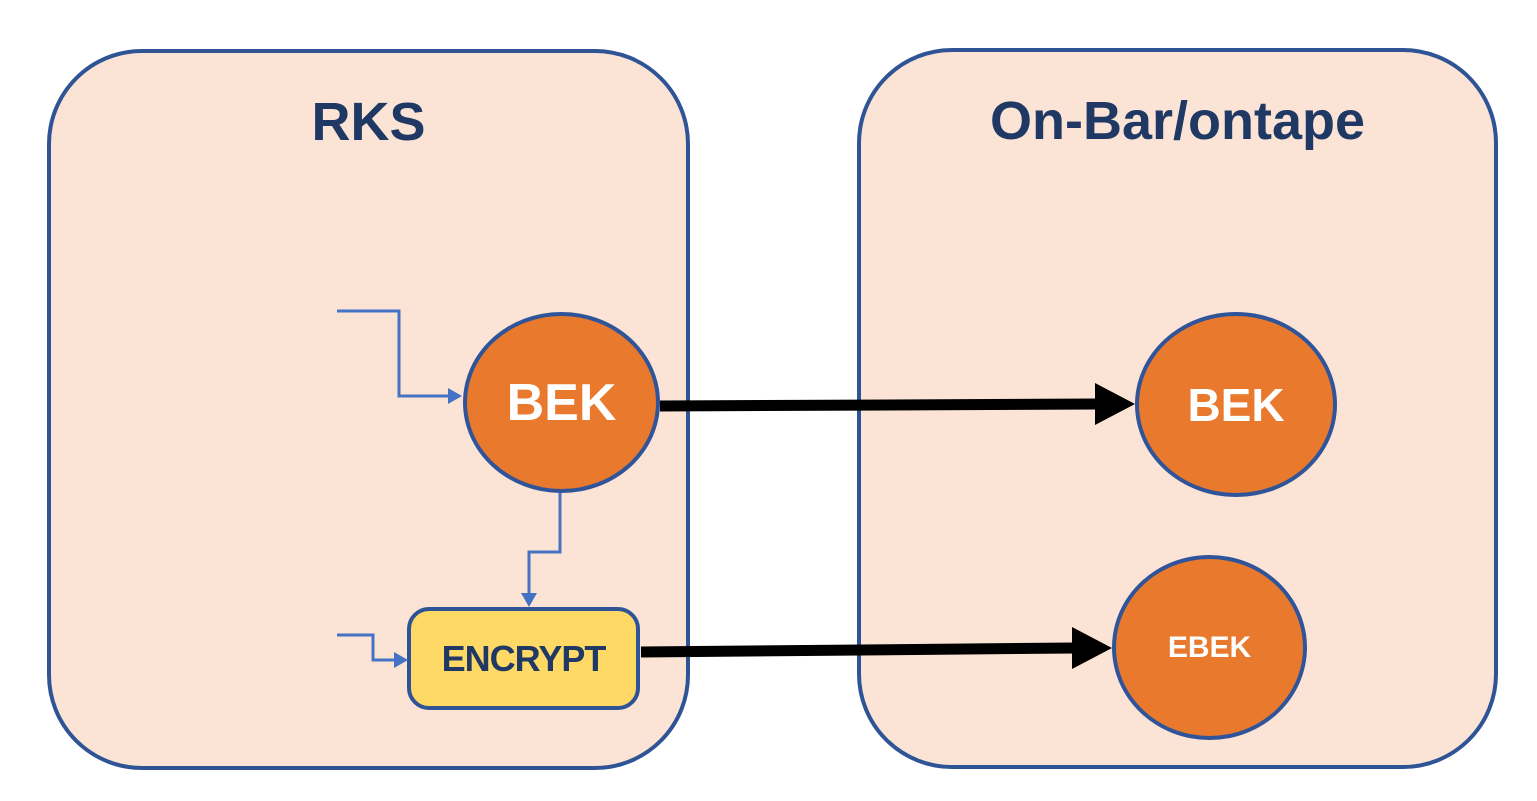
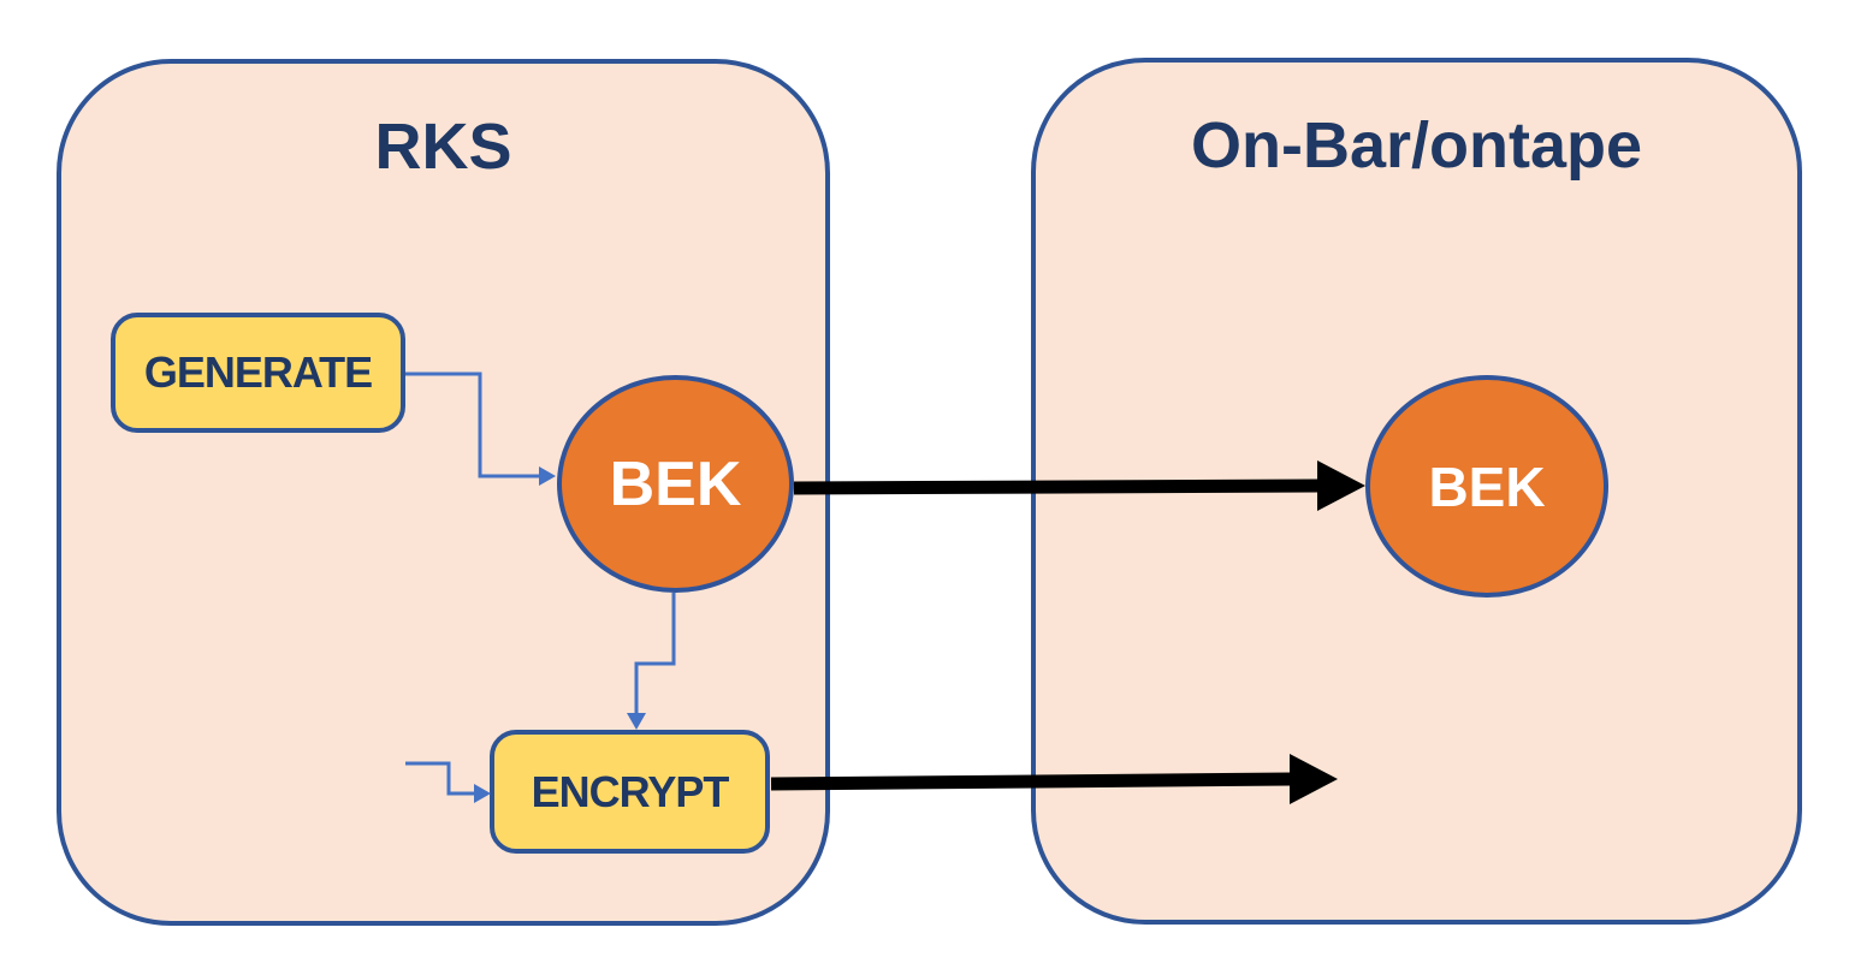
  RKS
+ GENERATE
  BEK
  ENCRYPT
  On-Bar/ontape
  BEK
- EBEK
